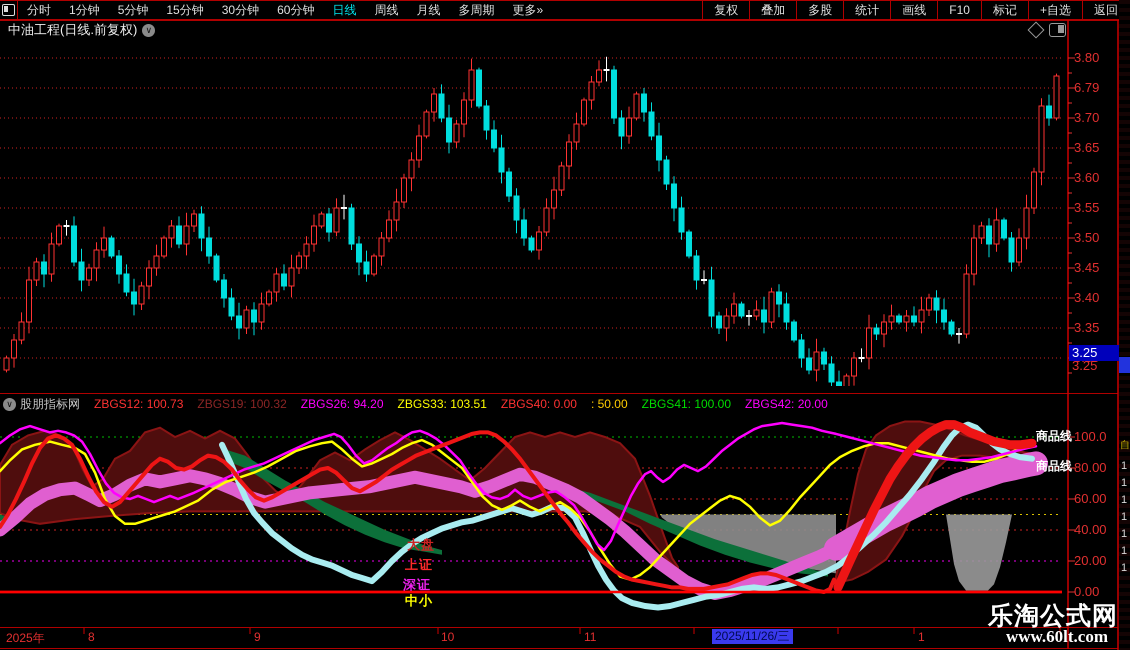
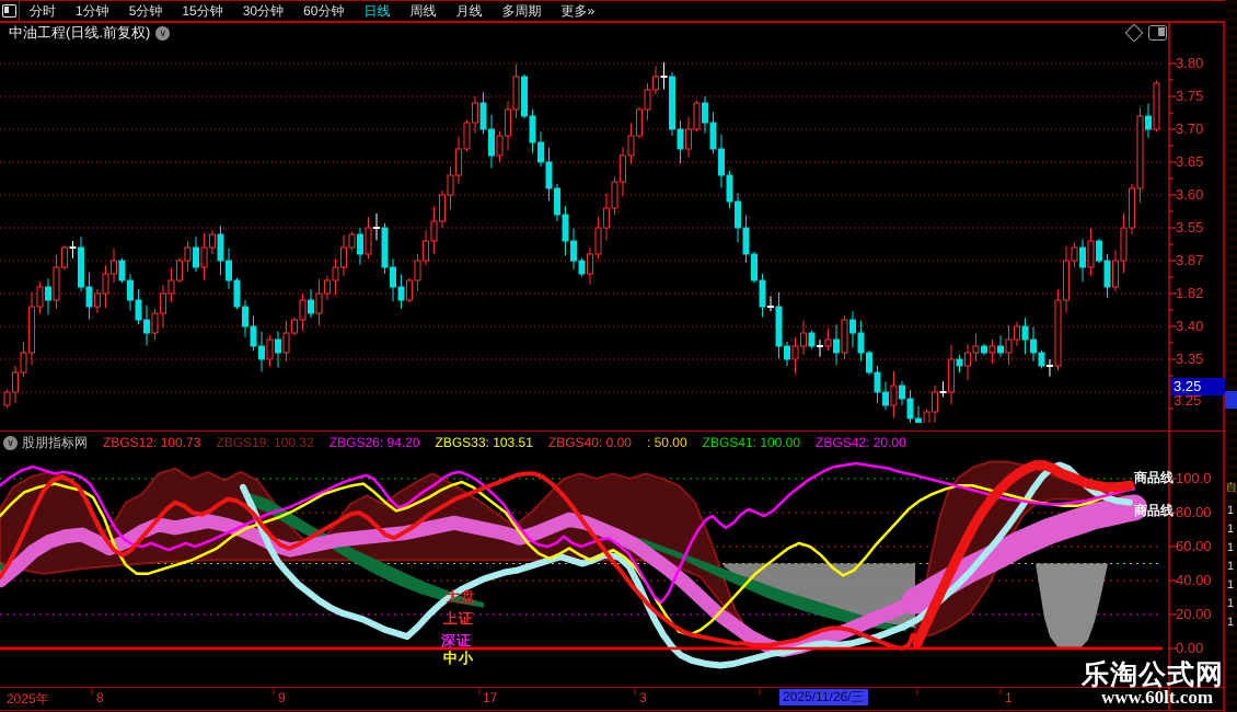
  分时
  1分钟
  5分钟
  15分钟
  30分钟
  60分钟
  日线
  周线
  月线
  多周期
  更多»
- 复权
- 叠加
- 多股
- 统计
- 画线
- F10
- 标记
- +自选
- 返回
  中油工程(日线.前复权)
  ∨
  3.80
- 6.79
+ 3.75
  3.70
  3.65
  3.60
  3.55
- 3.50
+ 3.87
- 3.45
+ 1.82
  3.40
  3.35
  3.25
  3.25
  ∨
  股朋指标网
  ZBGS12: 100.73
  ZBGS19: 100.32
  ZBGS26: 94.20
  ZBGS33: 103.51
  ZBGS40: 0.00
  : 50.00
  ZBGS41: 100.00
  ZBGS42: 20.00
  100.0
  80.00
  60.00
  40.00
  20.00
  0.00
  大盘
  上证
  深证
  中小
  商品线
  商品线
  2025年
  8
  9
- 10
+ 17
- 11
+ 3
  1
  2025/11/26/三
  乐淘公式网
  www.60lt.com
  自
  1
  1
  1
  1
  1
  1
  1
